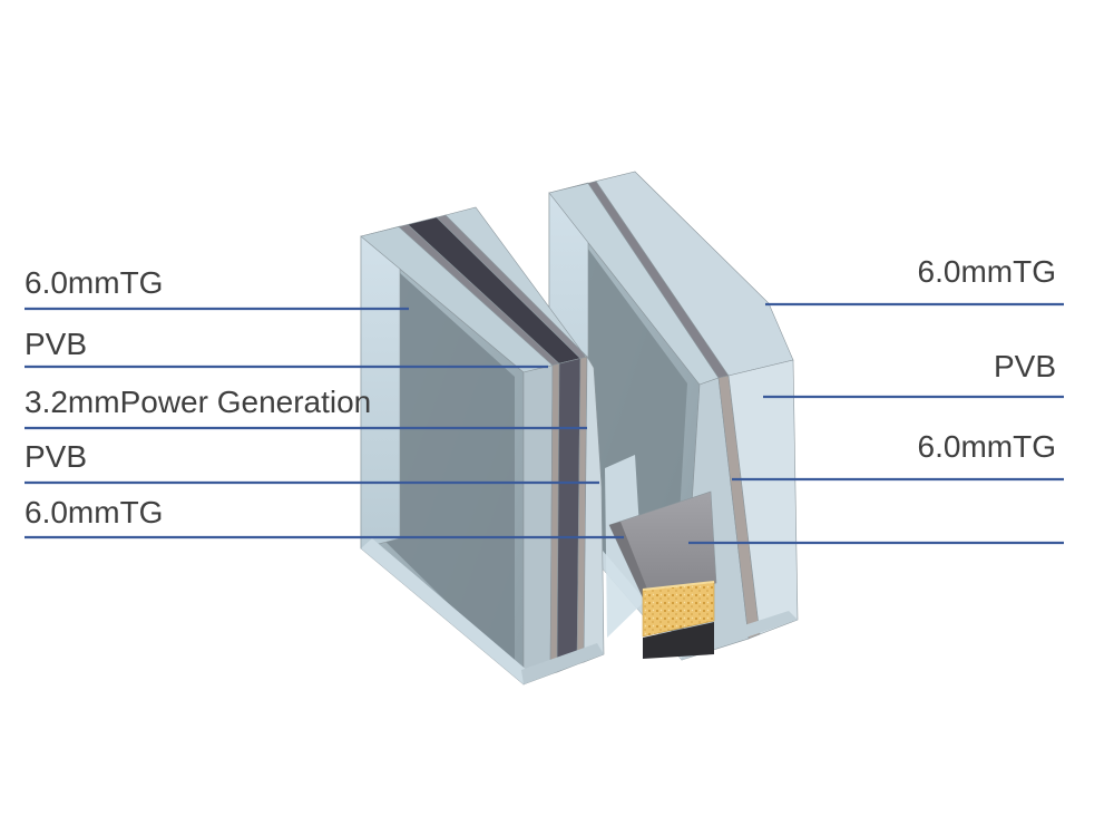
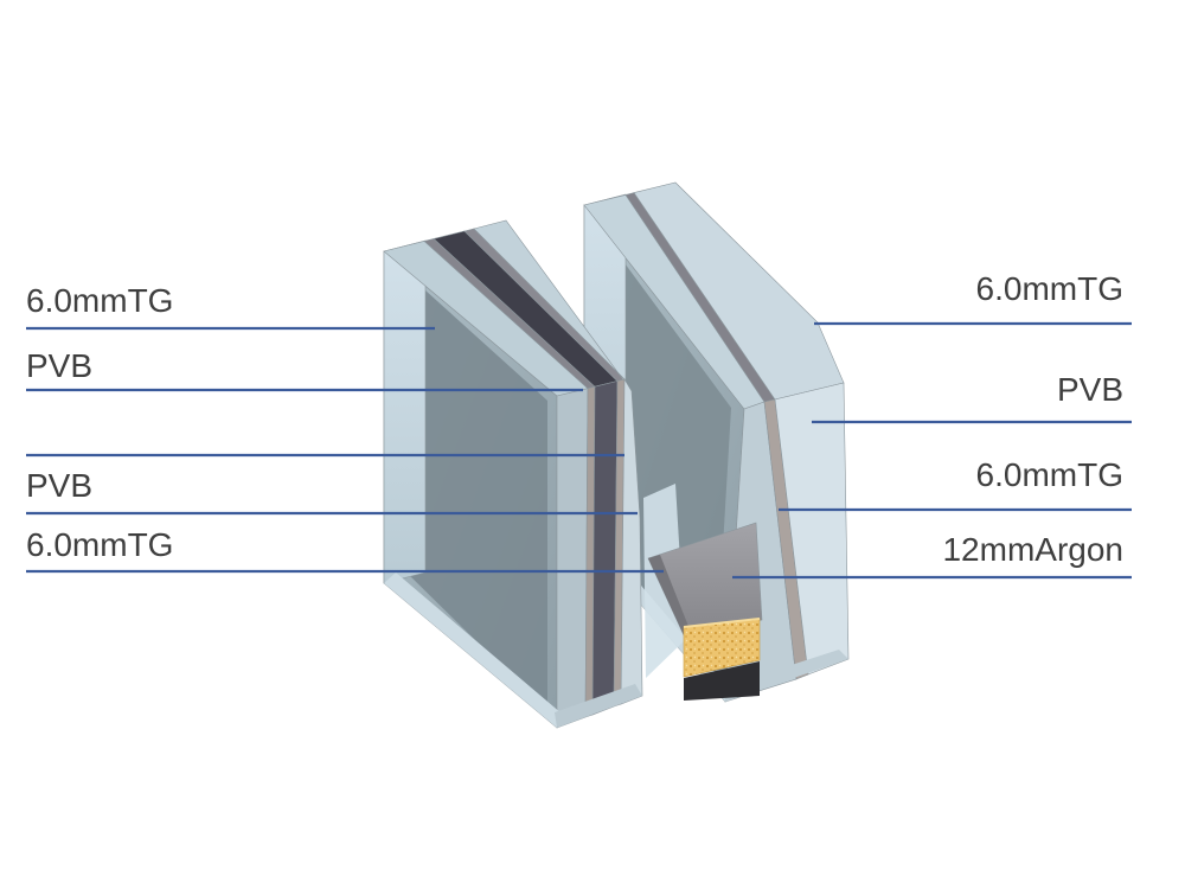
  6.0mmTG
  PVB
- 3.2mmPower Generation
  PVB
  6.0mmTG
  6.0mmTG
  PVB
  6.0mmTG
+ 12mmArgon
